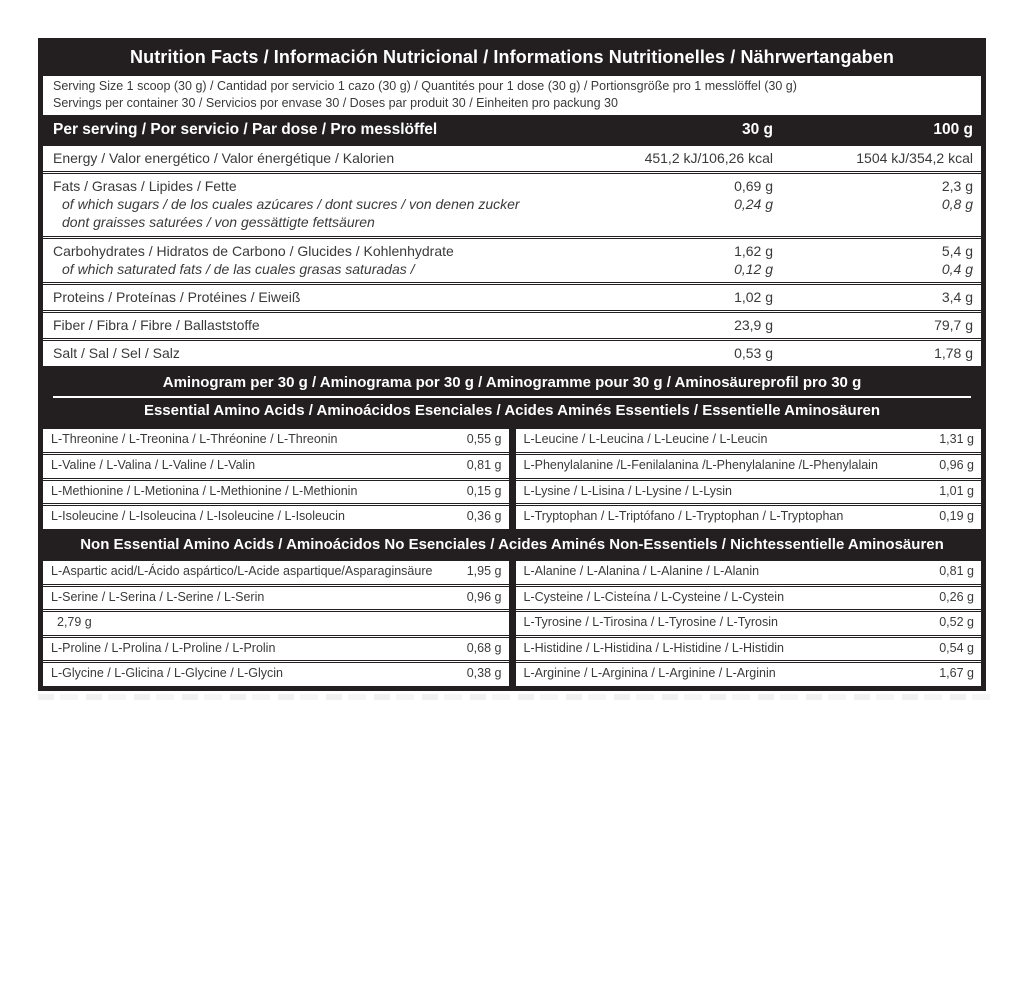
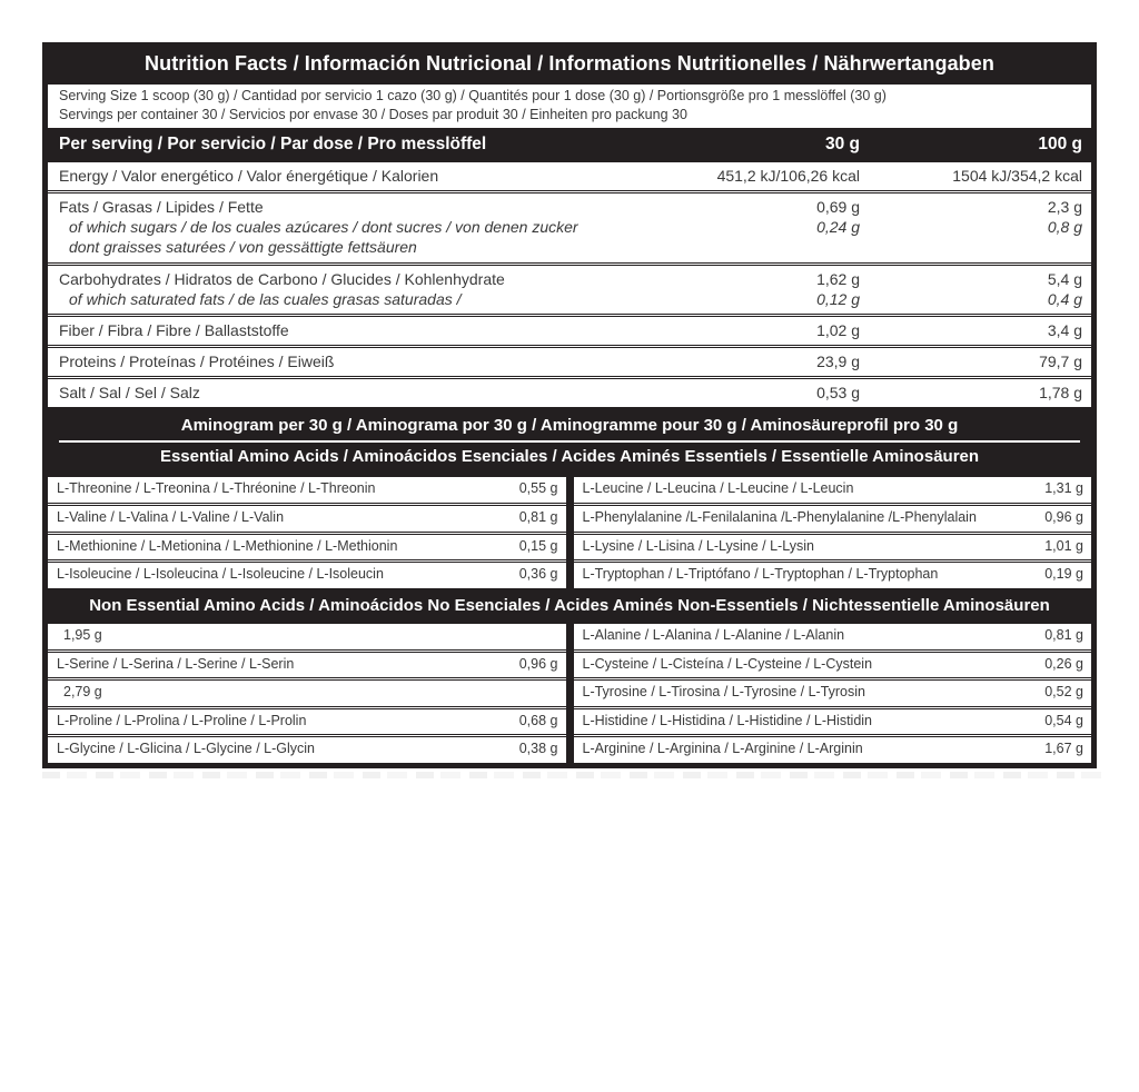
  Nutrition Facts / Información Nutricional / Informations Nutritionelles / Nährwertangaben
  Serving Size 1 scoop (30 g) / Cantidad por servicio 1 cazo (30 g) / Quantités pour 1 dose (30 g) / Portionsgröße pro 1 messlöffel (30 g)
  Servings per container 30 / Servicios por envase 30 / Doses par produit 30 / Einheiten pro packung 30
  Per serving / Por servicio / Par dose / Pro messlöffel
  30 g
  100 g
  Energy / Valor energético / Valor énergétique / Kalorien
  451,2 kJ/106,26 kcal
  1504 kJ/354,2 kcal
  Fats / Grasas / Lipides / Fette
  0,69 g
  2,3 g
  of which sugars / de los cuales azúcares / dont sucres / von denen zucker
  0,24 g
  0,8 g
  dont graisses saturées / von gessättigte fettsäuren
  Carbohydrates / Hidratos de Carbono / Glucides / Kohlenhydrate
  1,62 g
  5,4 g
  of which saturated fats / de las cuales grasas saturadas /
  0,12 g
  0,4 g
- Proteins / Proteínas / Protéines / Eiweiß
+ Fiber / Fibra / Fibre / Ballaststoffe
  1,02 g
  3,4 g
- Fiber / Fibra / Fibre / Ballaststoffe
+ Proteins / Proteínas / Protéines / Eiweiß
  23,9 g
  79,7 g
  Salt / Sal / Sel / Salz
  0,53 g
  1,78 g
  Aminogram per 30 g / Aminograma por 30 g / Aminogramme pour 30 g / Aminosäureprofil pro 30 g
  Essential Amino Acids / Aminoácidos Esenciales / Acides Aminés Essentiels / Essentielle Aminosäuren
  L-Threonine / L-Treonina / L-Thréonine / L-Threonin
  0,55 g
  L-Valine / L-Valina / L-Valine / L-Valin
  0,81 g
  L-Methionine / L-Metionina / L-Methionine / L-Methionin
  0,15 g
  L-Isoleucine / L-Isoleucina / L-Isoleucine / L-Isoleucin
  0,36 g
  L-Leucine / L-Leucina / L-Leucine / L-Leucin
  1,31 g
  L-Phenylalanine /L-Fenilalanina /L-Phenylalanine /L-Phenylalain
  0,96 g
  L-Lysine / L-Lisina / L-Lysine / L-Lysin
  1,01 g
  L-Tryptophan / L-Triptófano / L-Tryptophan / L-Tryptophan
  0,19 g
  Non Essential Amino Acids / Aminoácidos No Esenciales / Acides Aminés Non-Essentiels / Nichtessentielle Aminosäuren
- L-Aspartic acid/L-Ácido aspártico/L-Acide aspartique/Asparaginsäure
  1,95 g
  L-Serine / L-Serina / L-Serine / L-Serin
  0,96 g
  2,79 g
  L-Proline / L-Prolina / L-Proline / L-Prolin
  0,68 g
  L-Glycine / L-Glicina / L-Glycine / L-Glycin
  0,38 g
  L-Alanine / L-Alanina / L-Alanine / L-Alanin
  0,81 g
  L-Cysteine / L-Cisteína / L-Cysteine / L-Cystein
  0,26 g
  L-Tyrosine / L-Tirosina / L-Tyrosine / L-Tyrosin
  0,52 g
  L-Histidine / L-Histidina / L-Histidine / L-Histidin
  0,54 g
  L-Arginine / L-Arginina / L-Arginine / L-Arginin
  1,67 g
